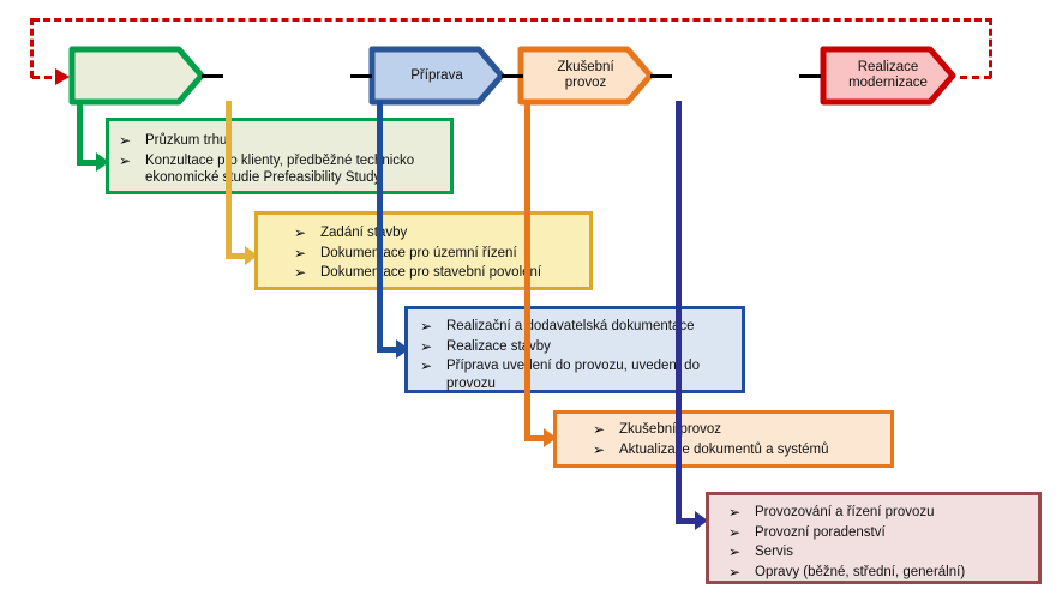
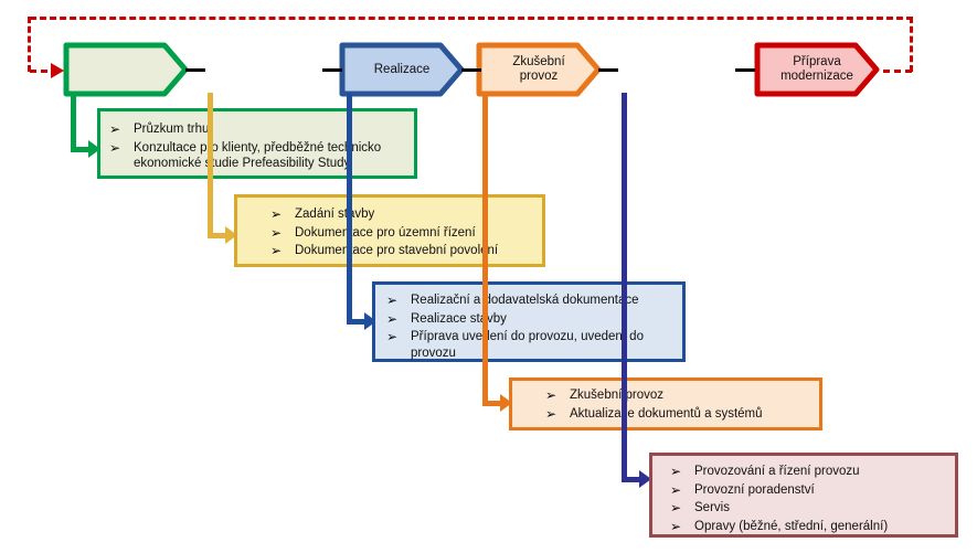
- Příprava
+ Realizace
  Zkušební
  provoz
- Realizace
+ Příprava
  modernizace
  ➢
  Průzkum trhu
  ➢
  Konzultace po klienty, předběžné tecnicko ekonomickéudie Prefeasibility Stud
  ➢
  Zadání svby
  ➢
  Dokumeace pro územní řízení
  ➢
  Dokumeace pro stavební povolní
  ➢
  Realizační aodavatelská dokumentce
  ➢
  Realizace stvby
  ➢
  Příprava uveení do provozu, uveden do provozu
  ➢
  Zkušební provoz
  ➢
  Aktualizae dokumentů a systémů
  ➢
  Provozování a řízení provozu
  ➢
  Provozní poradenství
  ➢
  Servis
  ➢
  Opravy (běžné, střední, generální)
